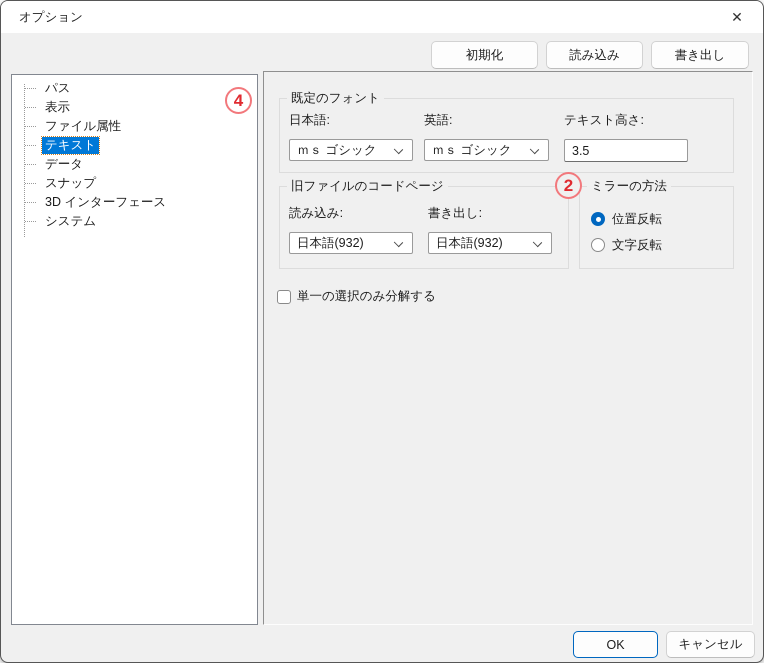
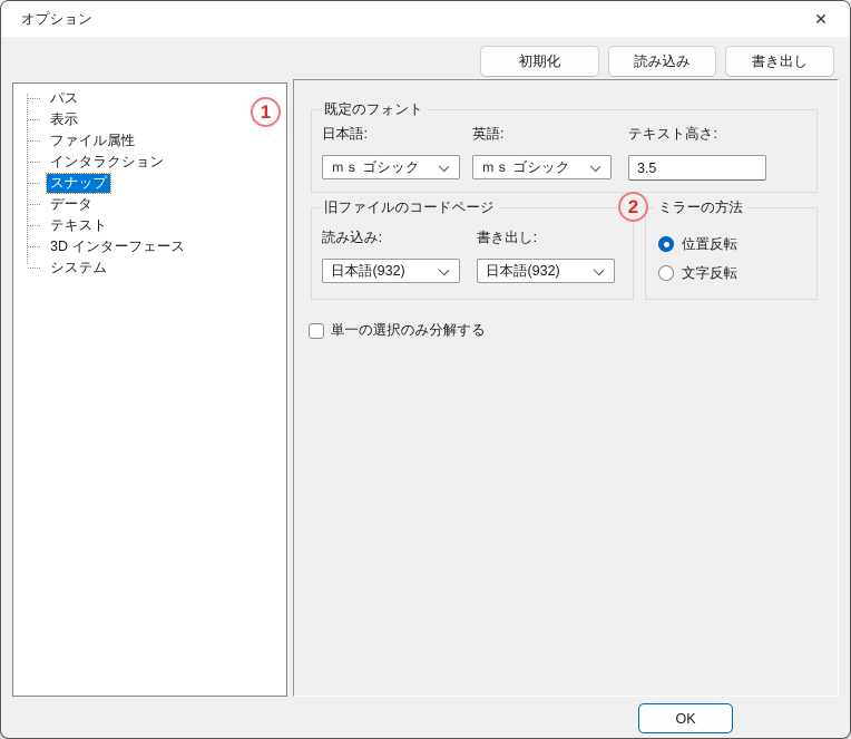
  オプション
  ✕
  初期化
  読み込み
  書き出し
  パス
  表示
  ファイル属性
+ インタラクション
- テキスト
+ スナップ
  データ
- スナップ
+ テキスト
  3D インターフェース
  システム
- 4
+ 1
  既定のフォント
  日本語:
  英語:
  テキスト高さ:
  ｍｓ ゴシック
  ｍｓ ゴシック
  3.5
  旧ファイルのコードページ
  読み込み:
  書き出し:
  日本語(932)
  日本語(932)
  ミラーの方法
  位置反転
  文字反転
  2
  単一の選択のみ分解する
  OK
- キャンセル
